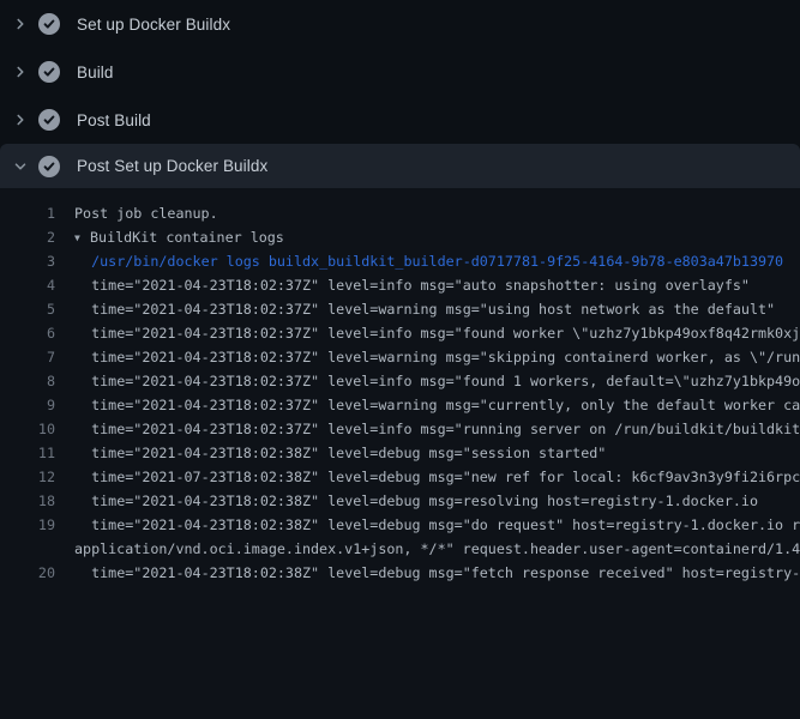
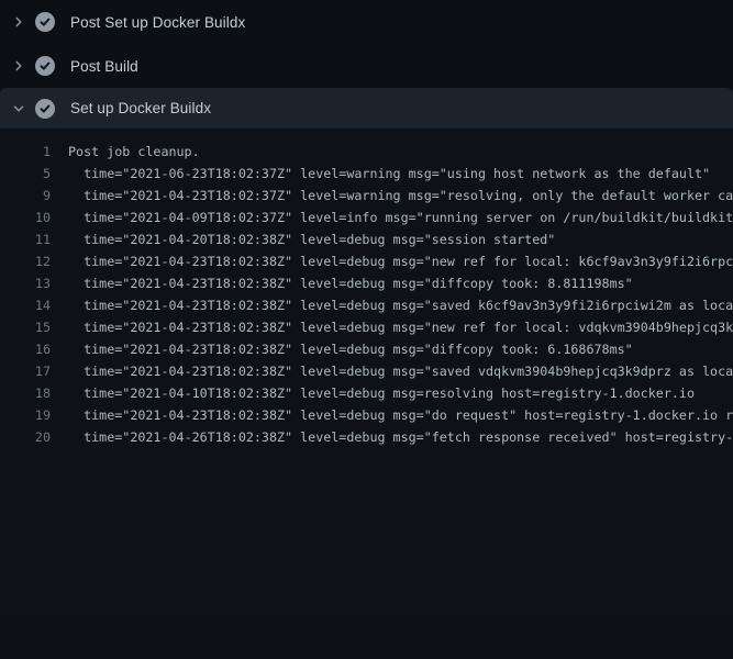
- Set up Docker Buildx
+ Post Set up Docker Buildx
- Build
  Post Build
- Post Set up Docker Buildx
+ Set up Docker Buildx
  1
  Post job cleanup.
- 2
- ▼ BuildKit container logs
- 3
- /usr/bin/docker logs buildx_buildkit_builder-d0717781-9f25-4164-9b78-e803a47b13970
- 4
- time="2021-04-23T18:02:37Z" level=info msg="auto snapshotter: using overlayfs"
  5
- time="2021-04-23T18:02:37Z" level=warning msg="using host network as the default"
+ time="2021-06-23T18:02:37Z" level=warning msg="using host network as the default"
- 6
- time="2021-04-23T18:02:37Z" level=info msg="found worker \"uzhz7y1bkp49oxf8q42rmk0xj
- 7
- time="2021-04-23T18:02:37Z" level=warning msg="skipping containerd worker, as \"/run
- 8
- time="2021-04-23T18:02:37Z" level=info msg="found 1 workers, default=\"uzhz7y1bkp49o
  9
- time="2021-04-23T18:02:37Z" level=warning msg="currently, only the default worker ca
+ time="2021-04-23T18:02:37Z" level=warning msg="resolving, only the default worker ca
  10
- time="2021-04-23T18:02:37Z" level=info msg="running server on /run/buildkit/buildkit
+ time="2021-04-09T18:02:37Z" level=info msg="running server on /run/buildkit/buildkit
  11
- time="2021-04-23T18:02:38Z" level=debug msg="session started"
+ time="2021-04-20T18:02:38Z" level=debug msg="session started"
  12
- time="2021-07-23T18:02:38Z" level=debug msg="new ref for local: k6cf9av3n3y9fi2i6rpc
+ time="2021-04-23T18:02:38Z" level=debug msg="new ref for local: k6cf9av3n3y9fi2i6rpc
+ 13
+ time="2021-04-23T18:02:38Z" level=debug msg="diffcopy took: 8.811198ms"
+ 14
+ time="2021-04-23T18:02:38Z" level=debug msg="saved k6cf9av3n3y9fi2i6rpciwi2m as loca
+ 15
+ time="2021-04-23T18:02:38Z" level=debug msg="new ref for local: vdqkvm3904b9hepjcq3k
+ 16
+ time="2021-04-23T18:02:38Z" level=debug msg="diffcopy took: 6.168678ms"
+ 17
+ time="2021-04-23T18:02:38Z" level=debug msg="saved vdqkvm3904b9hepjcq3k9dprz as loca
  18
- time="2021-04-23T18:02:38Z" level=debug msg=resolving host=registry-1.docker.io
+ time="2021-04-10T18:02:38Z" level=debug msg=resolving host=registry-1.docker.io
  19
  time="2021-04-23T18:02:38Z" level=debug msg="do request" host=registry-1.docker.io r
- application/vnd.oci.image.index.v1+json, */*" request.header.user-agent=containerd/1.4
  20
- time="2021-04-23T18:02:38Z" level=debug msg="fetch response received" host=registry-
+ time="2021-04-26T18:02:38Z" level=debug msg="fetch response received" host=registry-
